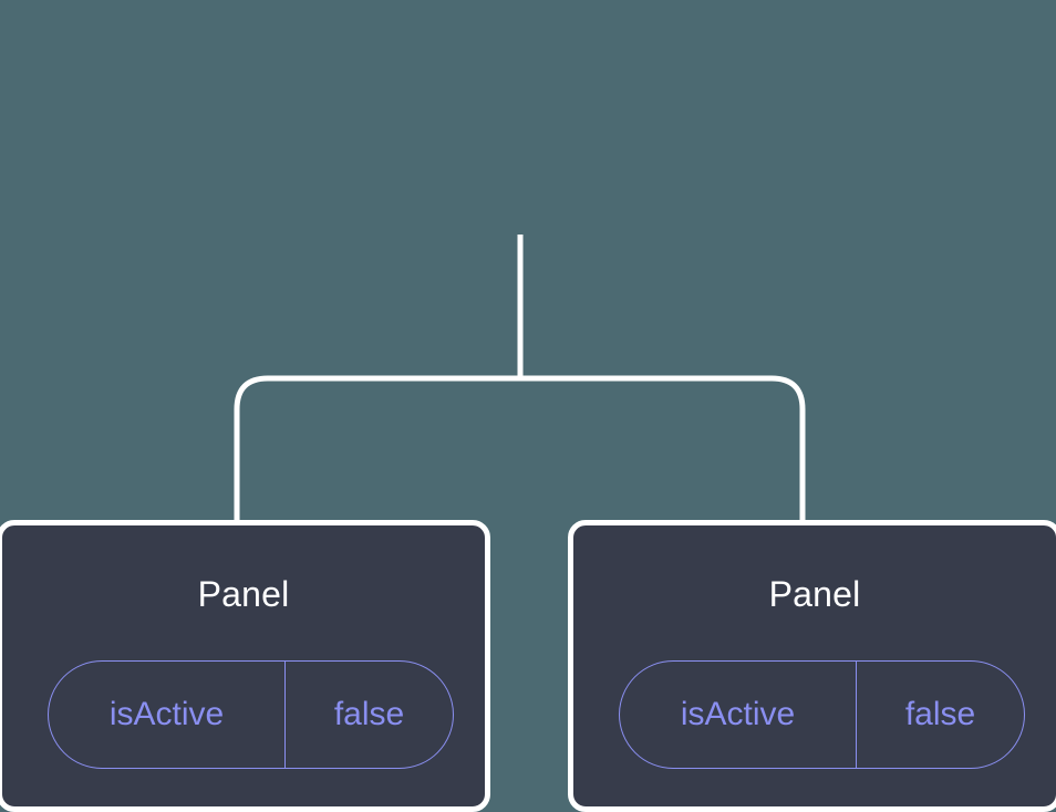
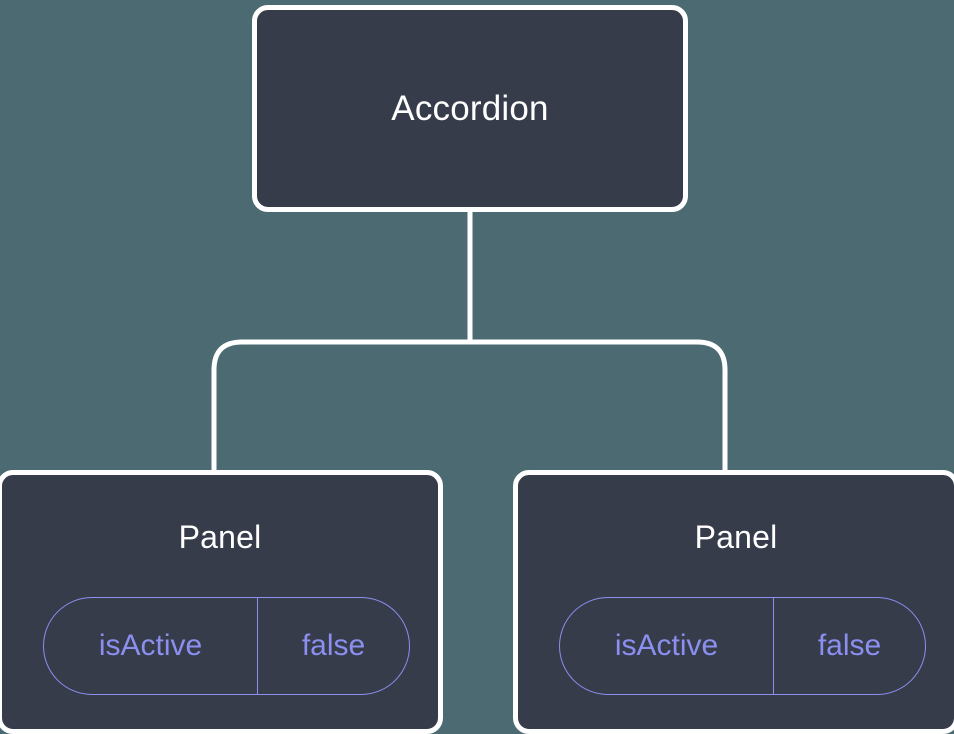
+ Accordion
  Panel
  isActive
  false
  Panel
  isActive
  false
